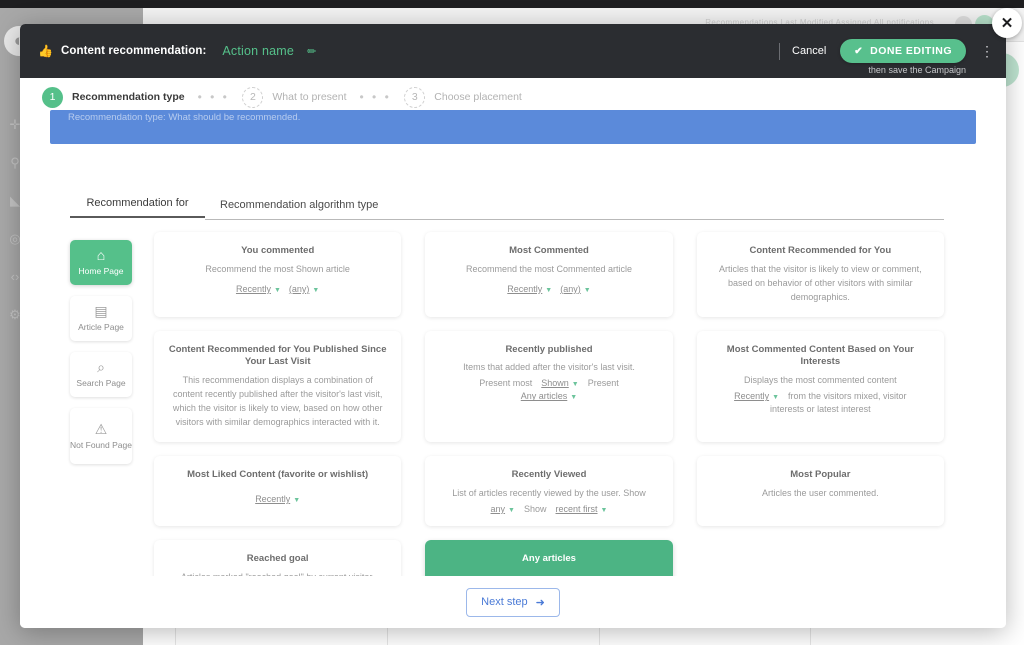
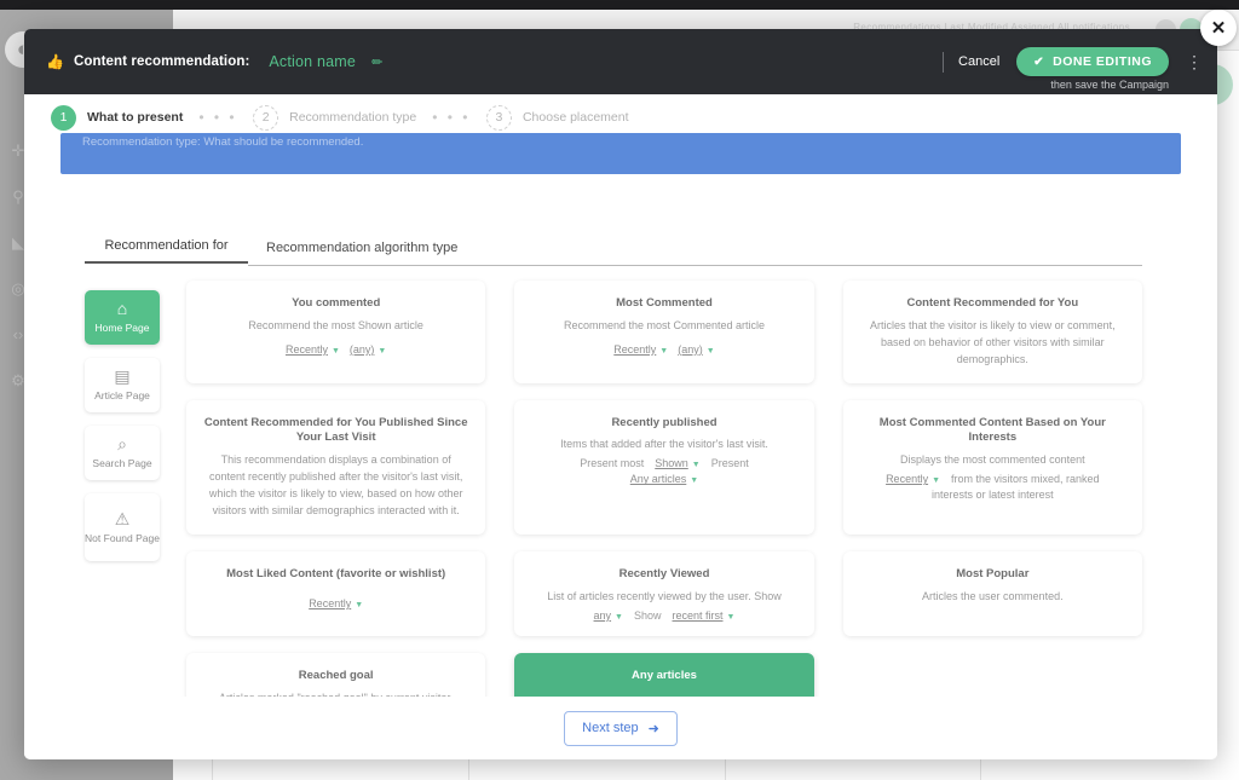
  ◐
  ✛
  ⚲
  ◣
  ◎
  ‹›
  ⚙
  Recommendations Last Modified Assigned All notifications
  ✕
  👍
  Content recommendation:
  Action name
  ✏
  Cancel
  ✔
  DONE EDITING
  then save the Campaign
  ⋮
  1
- Recommendation type
+ What to present
  • • •
  2
- What to present
+ Recommendation type
  • • •
  3
  Choose placement
  Recommendation type: What should be recommended.
  Recommendation for
  Recommendation algorithm type
  ⌂
  Home Page
  ▤
  Article Page
  ⌕
  Search Page
  ⚠
  Not Found Page
  You commented
  Recommend the most Shown article
  Recently
  (any)
  Most Commented
  Recommend the most Commented article
  Recently
  (any)
  Content Recommended for You
  Articles that the visitor is likely to view or comment, based on behavior of other visitors with similar demographics.
  Content Recommended for You Published Since Your Last Visit
  This recommendation displays a combination of content recently published after the visitor's last visit, which the visitor is likely to view, based on how other visitors with similar demographics interacted with it.
  Recently published
  Items that added after the visitor's last visit.
  Present most
  Shown
  Present
  Any articles
  Most Commented Content Based on Your Interests
  Displays the most commented content
  Recently
- from the visitors mixed, visitor
+ from the visitors mixed, ranked
  interests or latest interest
  Most Liked Content (favorite or wishlist)
  Recently
  Recently Viewed
  List of articles recently viewed by the user. Show
  any
  Show
  recent first
  Most Popular
  Articles the user commented.
  Reached goal
  Any articles
  Next step
  ➜
